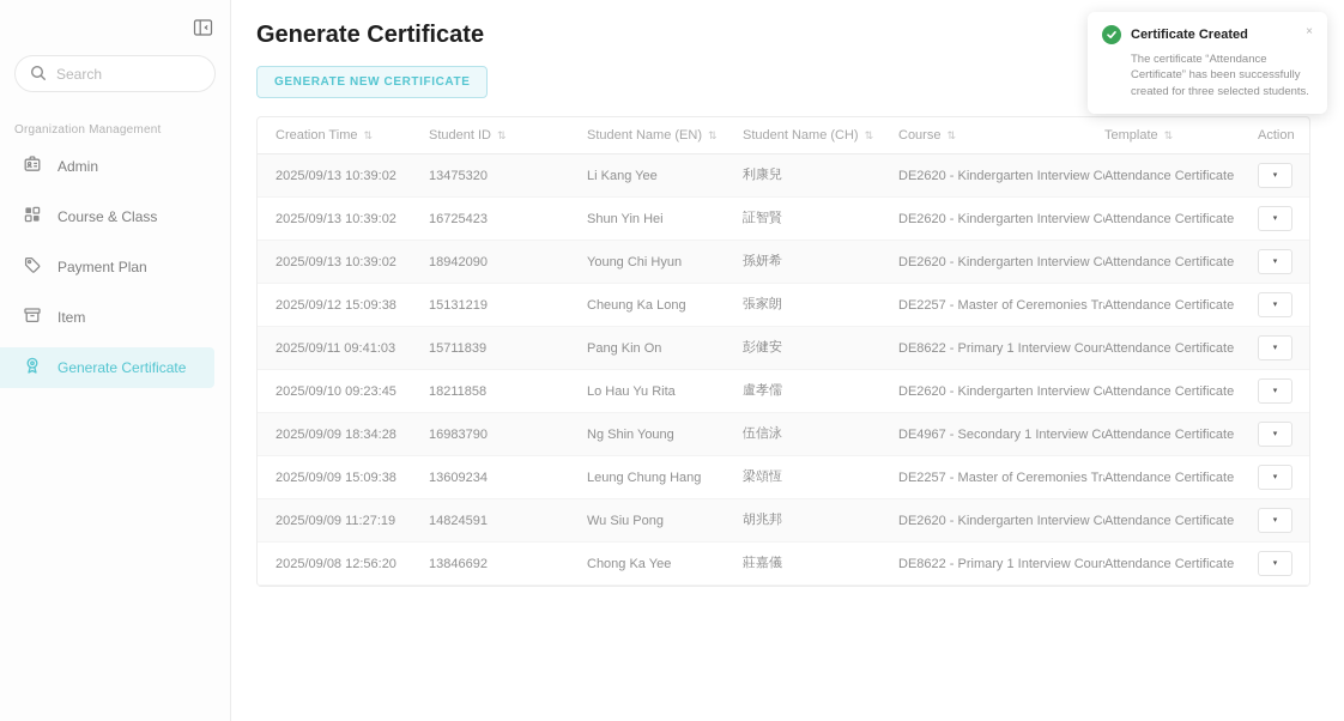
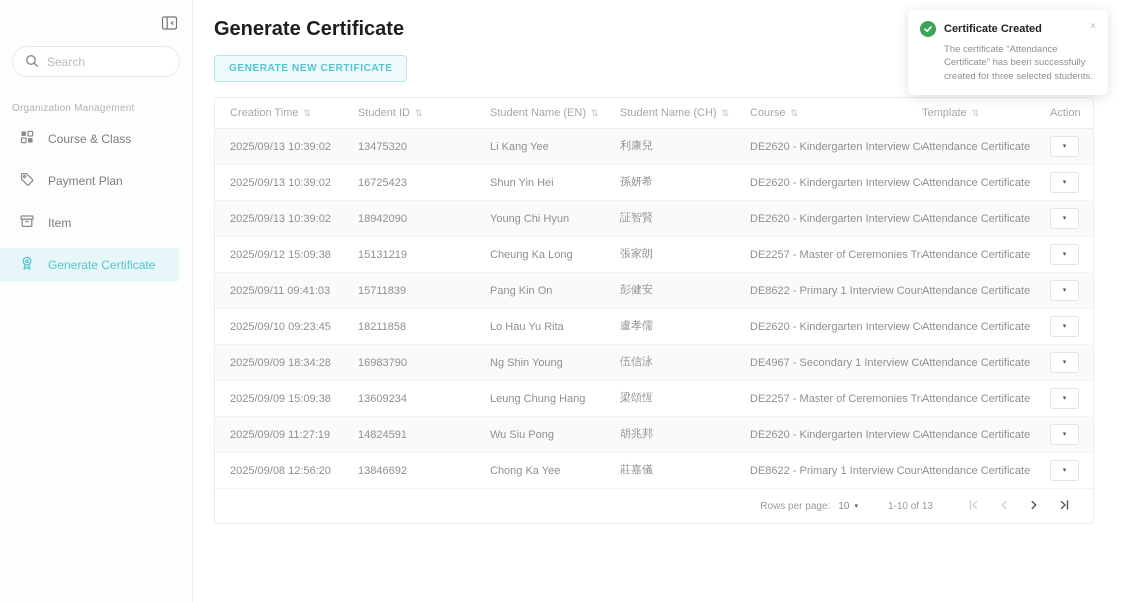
  Search
  Organization Management
- Admin
  Course & Class
  Payment Plan
  Item
  Generate Certificate
  Generate Certificate
  GENERATE NEW CERTIFICATE
  Creation Time
  ⇅
  Student ID
  ⇅
  Student Name (EN)
  ⇅
  Student Name (CH)
  ⇅
  Course
  ⇅
  Template
  ⇅
  Action
  2025/09/13 10:39:02
  13475320
  Li Kang Yee
  利康兒
  DE2620 - Kindergarten Interview C
  Attendance Certificate
  2025/09/13 10:39:02
  16725423
  Shun Yin Hei
- 証智賢
+ 孫妍希
  DE2620 - Kindergarten Interview C
  Attendance Certificate
  2025/09/13 10:39:02
  18942090
  Young Chi Hyun
- 孫妍希
+ 証智賢
  DE2620 - Kindergarten Interview C
  Attendance Certificate
  2025/09/12 15:09:38
  15131219
  Cheung Ka Long
  張家朗
  DE2257 - Master of Ceremonies Tr
  Attendance Certificate
  2025/09/11 09:41:03
  15711839
  Pang Kin On
  彭健安
  DE8622 - Primary 1 Interview Cour
  Attendance Certificate
  2025/09/10 09:23:45
  18211858
  Lo Hau Yu Rita
  盧孝儒
  DE2620 - Kindergarten Interview C
  Attendance Certificate
  2025/09/09 18:34:28
  16983790
  Ng Shin Young
  伍信泳
  DE4967 - Secondary 1 Interview C
  Attendance Certificate
  2025/09/09 15:09:38
  13609234
  Leung Chung Hang
  梁頌恆
  DE2257 - Master of Ceremonies Tr
  Attendance Certificate
  2025/09/09 11:27:19
  14824591
  Wu Siu Pong
  胡兆邦
  DE2620 - Kindergarten Interview C
  Attendance Certificate
  2025/09/08 12:56:20
  13846692
  Chong Ka Yee
  莊嘉儀
  DE8622 - Primary 1 Interview Cour
  Attendance Certificate
+ Rows per page:
+ 10
+ 1-10 of 13
  Certificate Created
  ×
  The certificate “Attendance Certificate” has been successfully created for three selected students.
